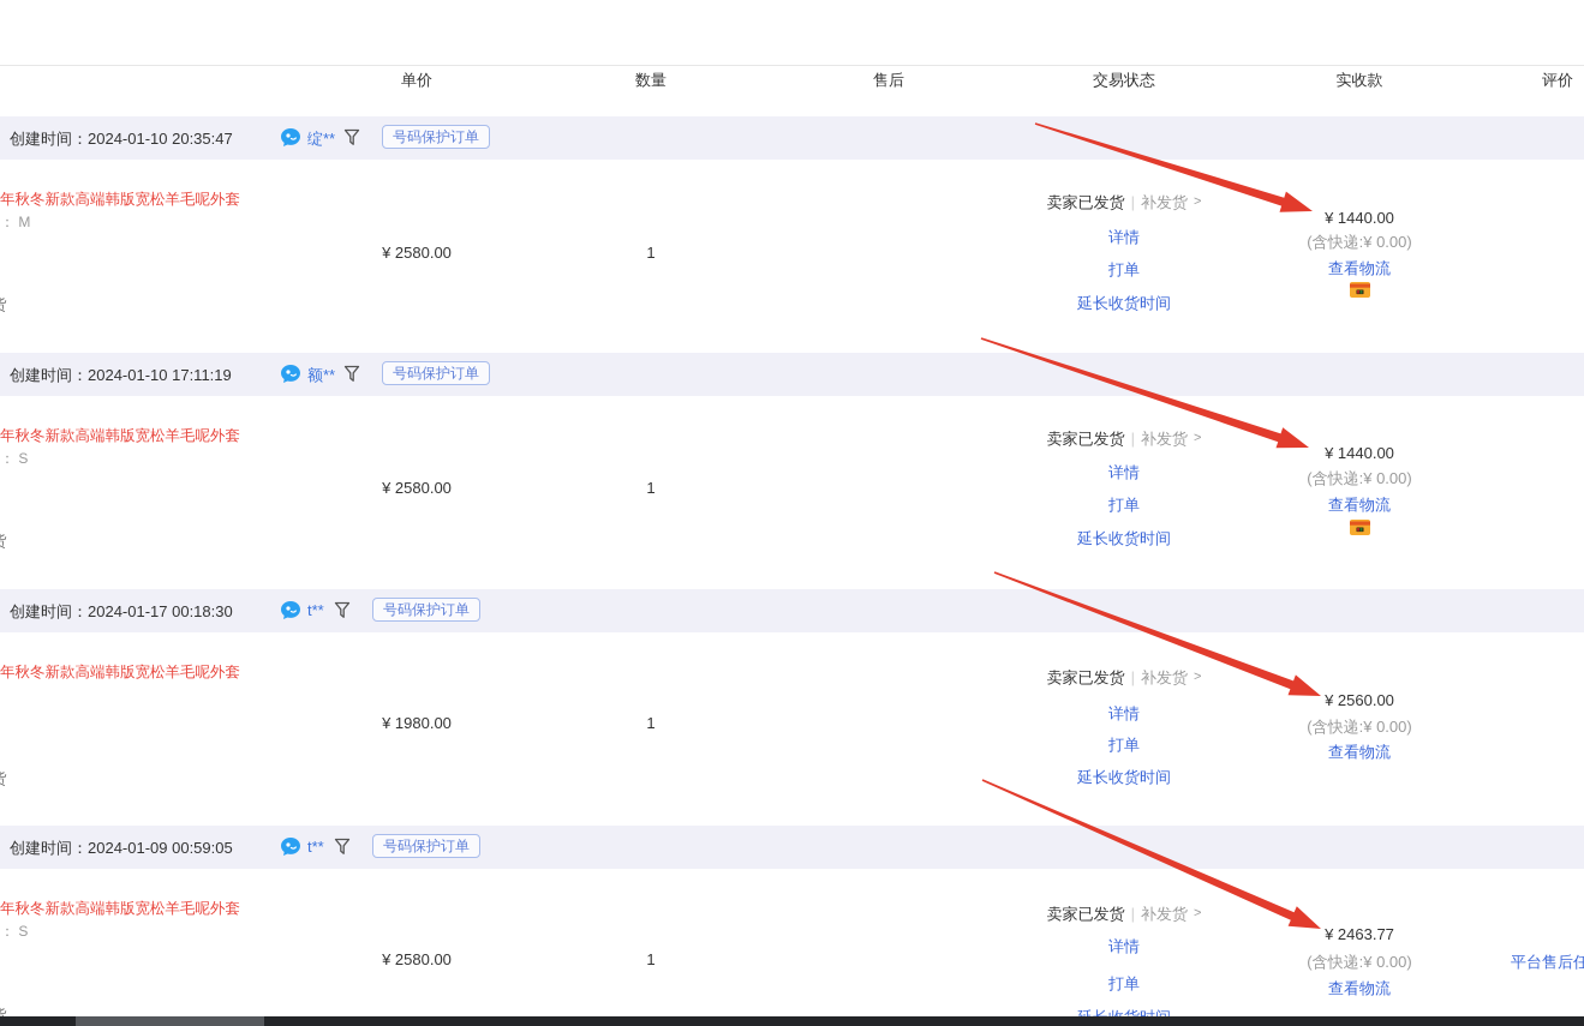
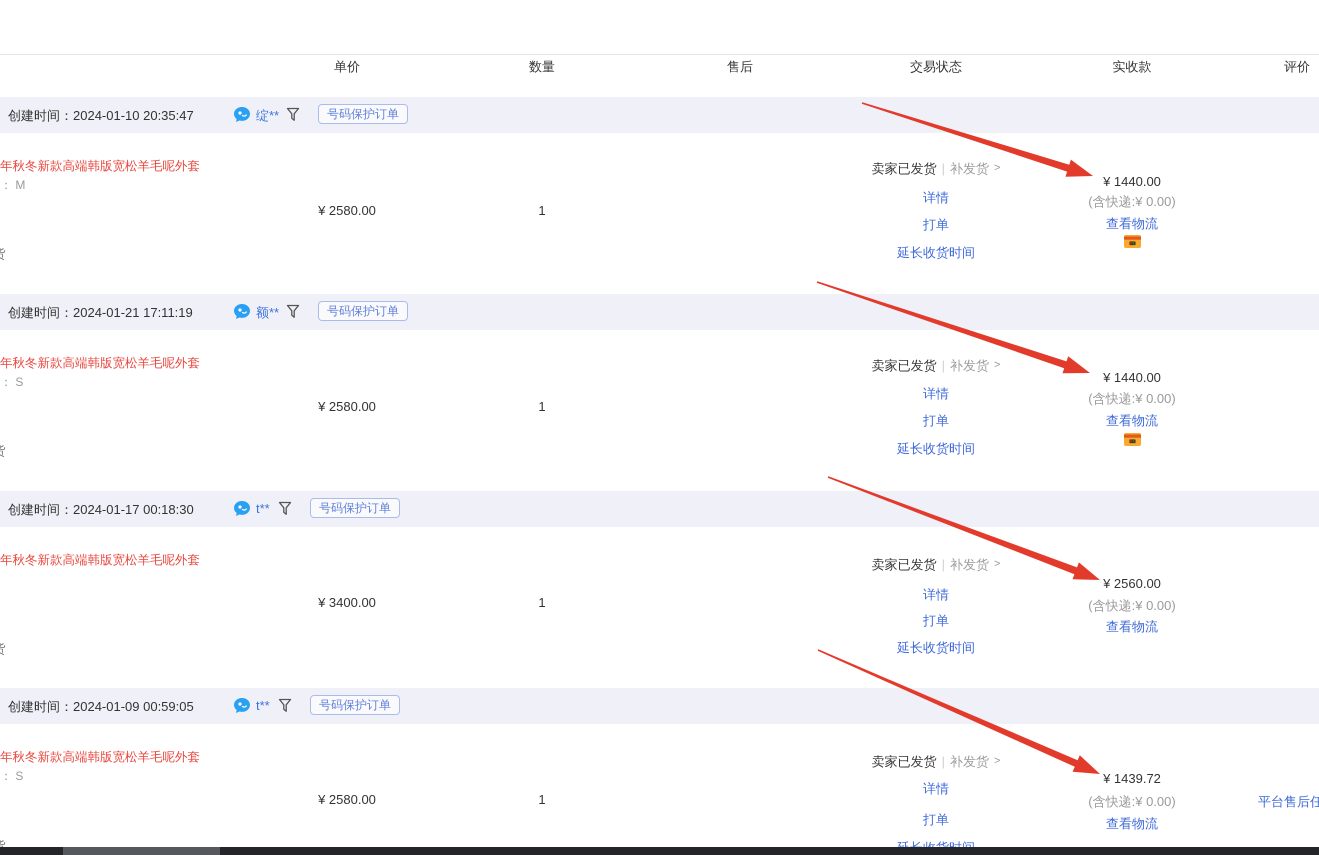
  单价
  数量
  售后
  交易状态
  实收款
  评价
  创建时间：2024-01-10 20:35:47
  绽**
  号码保护订单
  年秋冬新款高端韩版宽松羊毛呢外套
  ： M
  ¥ 2580.00
  1
  卖家已发货
  |
  补发货
  >
  详情
  打单
  延长收货时间
  ¥ 1440.00
  (含快递:¥ 0.00)
  查看物流
- 创建时间：2024-01-10 17:11:19
+ 创建时间：2024-01-21 17:11:19
  额**
  号码保护订单
  年秋冬新款高端韩版宽松羊毛呢外套
  ： S
  ¥ 2580.00
  1
  卖家已发货
  |
  补发货
  >
  详情
  打单
  延长收货时间
  ¥ 1440.00
  (含快递:¥ 0.00)
  查看物流
  创建时间：2024-01-17 00:18:30
  t**
  号码保护订单
  年秋冬新款高端韩版宽松羊毛呢外套
- ¥ 1980.00
+ ¥ 3400.00
  1
  卖家已发货
  |
  补发货
  >
  详情
  打单
  延长收货时间
  ¥ 2560.00
  (含快递:¥ 0.00)
  查看物流
  创建时间：2024-01-09 00:59:05
  t**
  号码保护订单
  年秋冬新款高端韩版宽松羊毛呢外套
  ： S
  ¥ 2580.00
  1
  卖家已发货
  |
  补发货
  >
  详情
  打单
- ¥ 2463.77
+ ¥ 1439.72
  (含快递:¥ 0.00)
  查看物流
  平台售后任
